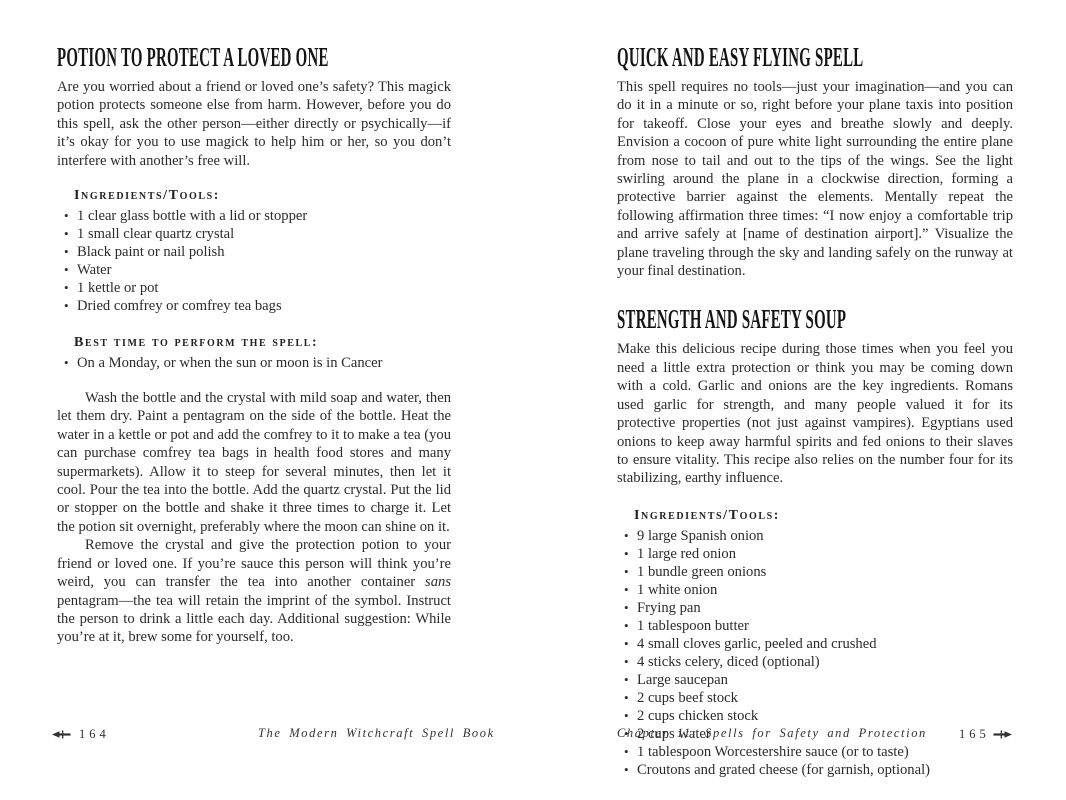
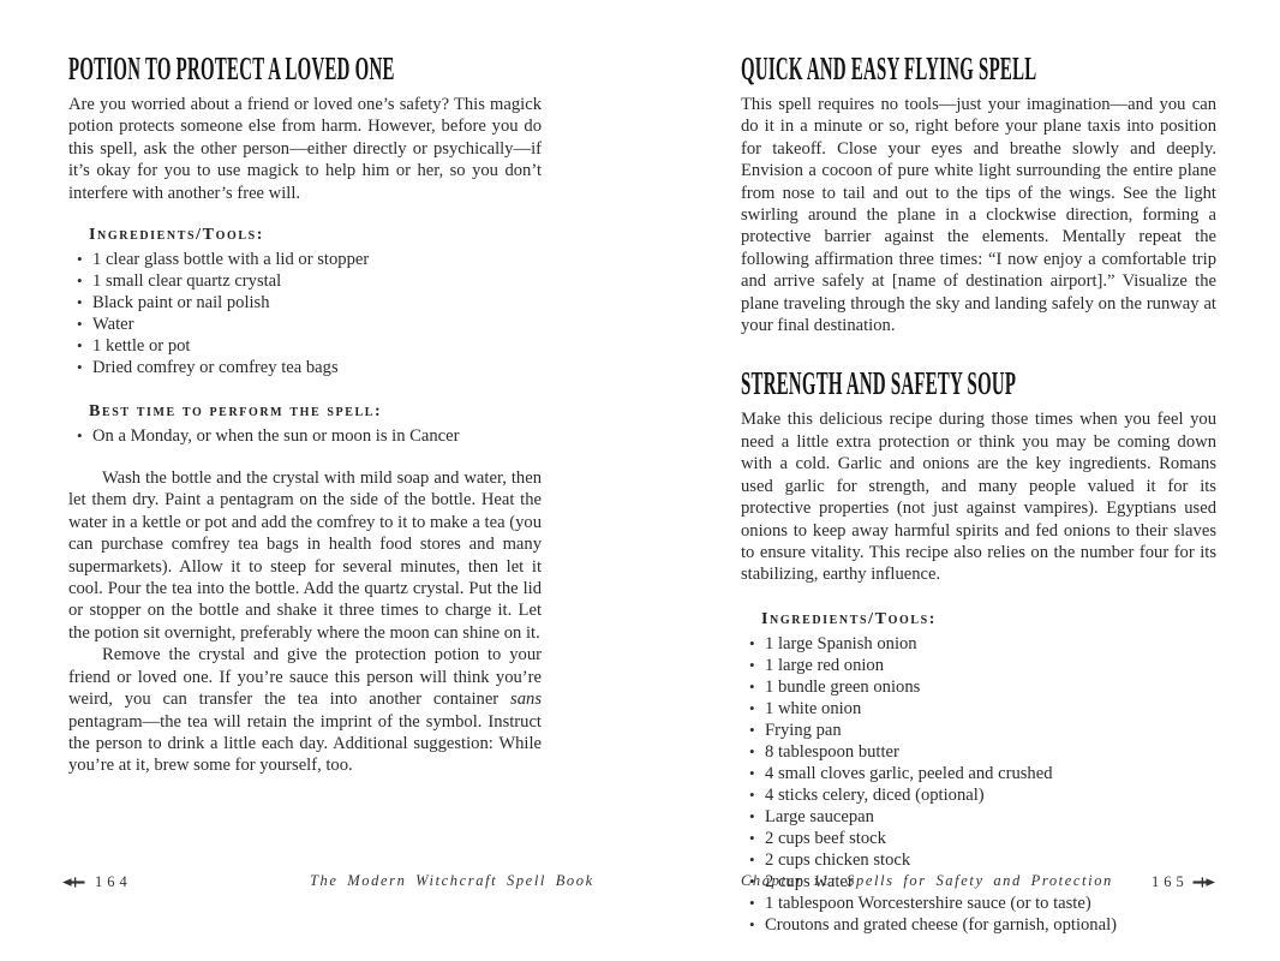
  POTION TO PROTECT A LOVED ONE
  Are you worried about a friend or loved one’s safety? This magick potion protects someone else from harm. However, before you do this spell, ask the other person—either directly or psychically—if it’s okay for you to use magick to help him or her, so you don’t interfere with another’s free will.
  Ingredients/Tools:
  1 clear glass bottle with a lid or stopper
  1 small clear quartz crystal
  Black paint or nail polish
  Water
  1 kettle or pot
  Dried comfrey or comfrey tea bags
  Best time to perform the spell:
  On a Monday, or when the sun or moon is in Cancer
  Wash the bottle and the crystal with mild soap and water, then let them dry. Paint a pentagram on the side of the bottle. Heat the water in a kettle or pot and add the comfrey to it to make a tea (you can purchase comfrey tea bags in health food stores and many supermarkets). Allow it to steep for several minutes, then let it cool. Pour the tea into the bottle. Add the quartz crystal. Put the lid or stopper on the bottle and shake it three times to charge it. Let the potion sit overnight, preferably where the moon can shine on it.
  Remove the crystal and give the protection potion to your friend or loved one. If you’re sauce this person will think you’re weird, you can transfer the tea into another container sans pentagram—the tea will retain the imprint of the symbol. Instruct the person to drink a little each day. Additional suggestion: While you’re at it, brew some for yourself, too.
  QUICK AND EASY FLYING SPELL
  This spell requires no tools—just your imagination—and you can do it in a minute or so, right before your plane taxis into position for takeoff. Close your eyes and breathe slowly and deeply. Envision a cocoon of pure white light surrounding the entire plane from nose to tail and out to the tips of the wings. See the light swirling around the plane in a clockwise direction, forming a protective barrier against the elements. Mentally repeat the following affirmation three times: “I now enjoy a comfortable trip and arrive safely at [name of destination airport].” Visualize the plane traveling through the sky and landing safely on the runway at your final destination.
  STRENGTH AND SAFETY SOUP
  Make this delicious recipe during those times when you feel you need a little extra protection or think you may be coming down with a cold. Garlic and onions are the key ingredients. Romans used garlic for strength, and many people valued it for its protective properties (not just against vampires). Egyptians used onions to keep away harmful spirits and fed onions to their slaves to ensure vitality. This recipe also relies on the number four for its stabilizing, earthy influence.
  Ingredients/Tools:
- 9 large Spanish onion
+ 1 large Spanish onion
  1 large red onion
  1 bundle green onions
  1 white onion
  Frying pan
- 1 tablespoon butter
+ 8 tablespoon butter
  4 small cloves garlic, peeled and crushed
  4 sticks celery, diced (optional)
  Large saucepan
  2 cups beef stock
  2 cups chicken stock
  2 cups water
  1 tablespoon Worcestershire sauce (or to taste)
  Croutons and grated cheese (for garnish, optional)
  164
  The Modern Witchcraft Spell Book
  Chapter 11: Spells for Safety and Protection
  165
